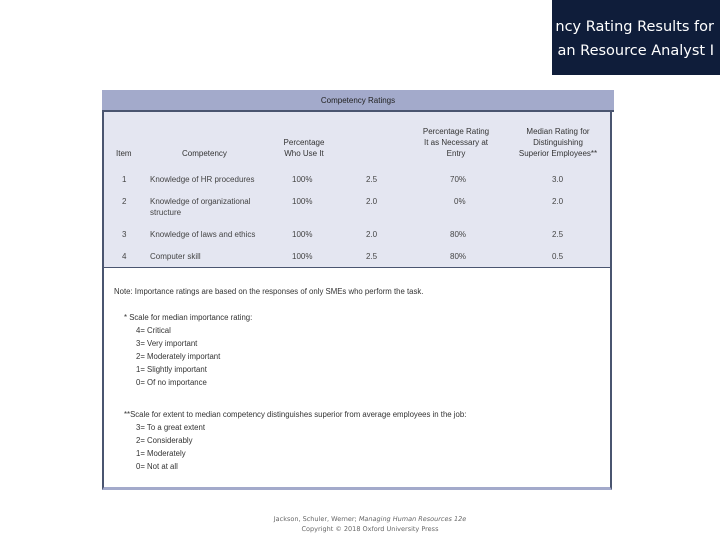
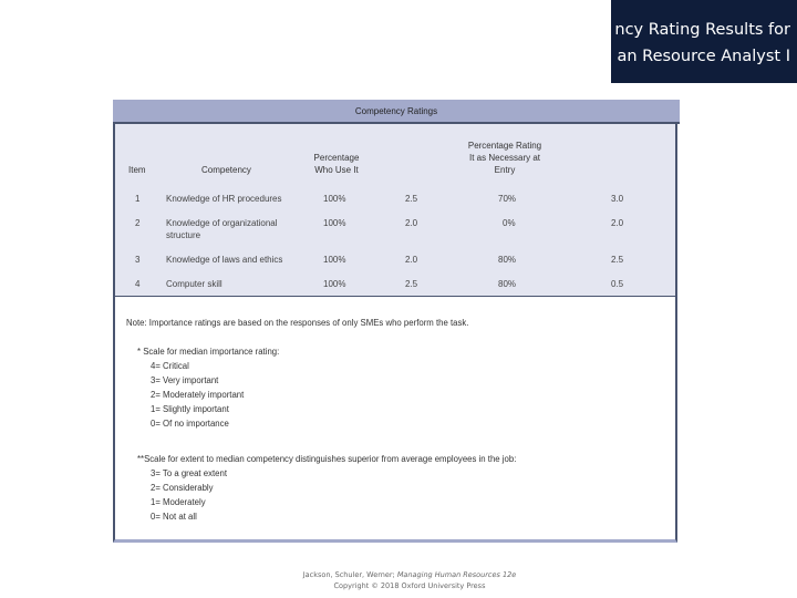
  ncy Rating Results for
  an Resource Analyst I
  Competency Ratings
  Item
  Competency
  Percentage
  Who Use It
  Percentage Rating
  It as Necessary at
  Entry
- Median Rating for
- Distinguishing
- Superior Employees**
  1
  Knowledge of HR procedures
  100%
  2.5
  70%
  3.0
  2
  Knowledge of organizational
  structure
  100%
  2.0
  0%
  2.0
  3
  Knowledge of laws and ethics
  100%
  2.0
  80%
  2.5
  4
  Computer skill
  100%
  2.5
  80%
  0.5
  Note: Importance ratings are based on the responses of only SMEs who perform the task.
  * Scale for median importance rating:
  4= Critical
  3= Very important
  2= Moderately important
  1= Slightly important
  0= Of no importance
  **Scale for extent to median competency distinguishes superior from average employees in the job:
  3= To a great extent
  2= Considerably
  1= Moderately
  0= Not at all
  Jackson, Schuler, Werner; Managing Human Resources 12e
  Copyright © 2018 Oxford University Press
